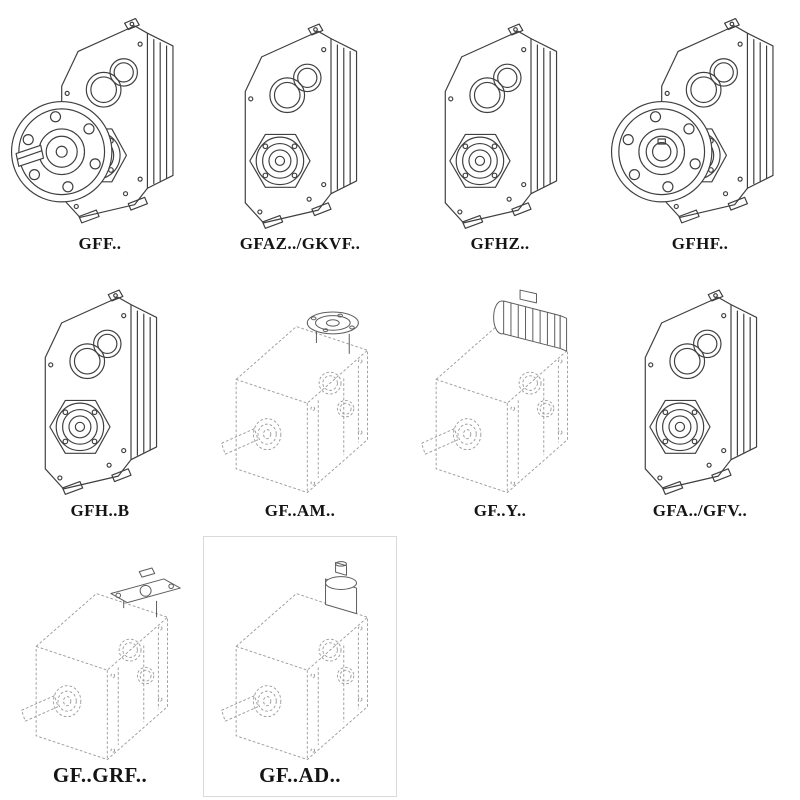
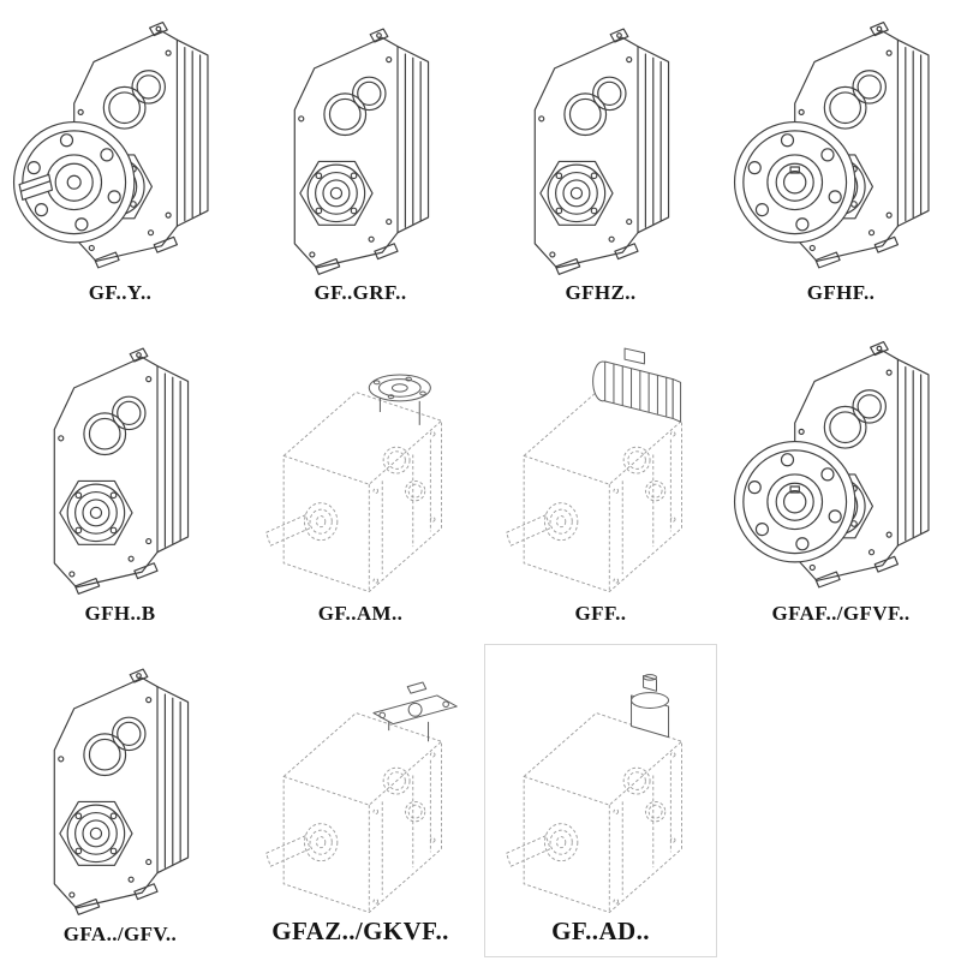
- GFF..
+ GF..Y..
- GFAZ../GKVF..
+ GF..GRF..
  GFHZ..
  GFHF..
  GFH..B
  GF..AM..
- GF..Y..
+ GFF..
+ GFAF../GFVF..
  GFA../GFV..
- GF..GRF..
+ GFAZ../GKVF..
  GF..AD..
